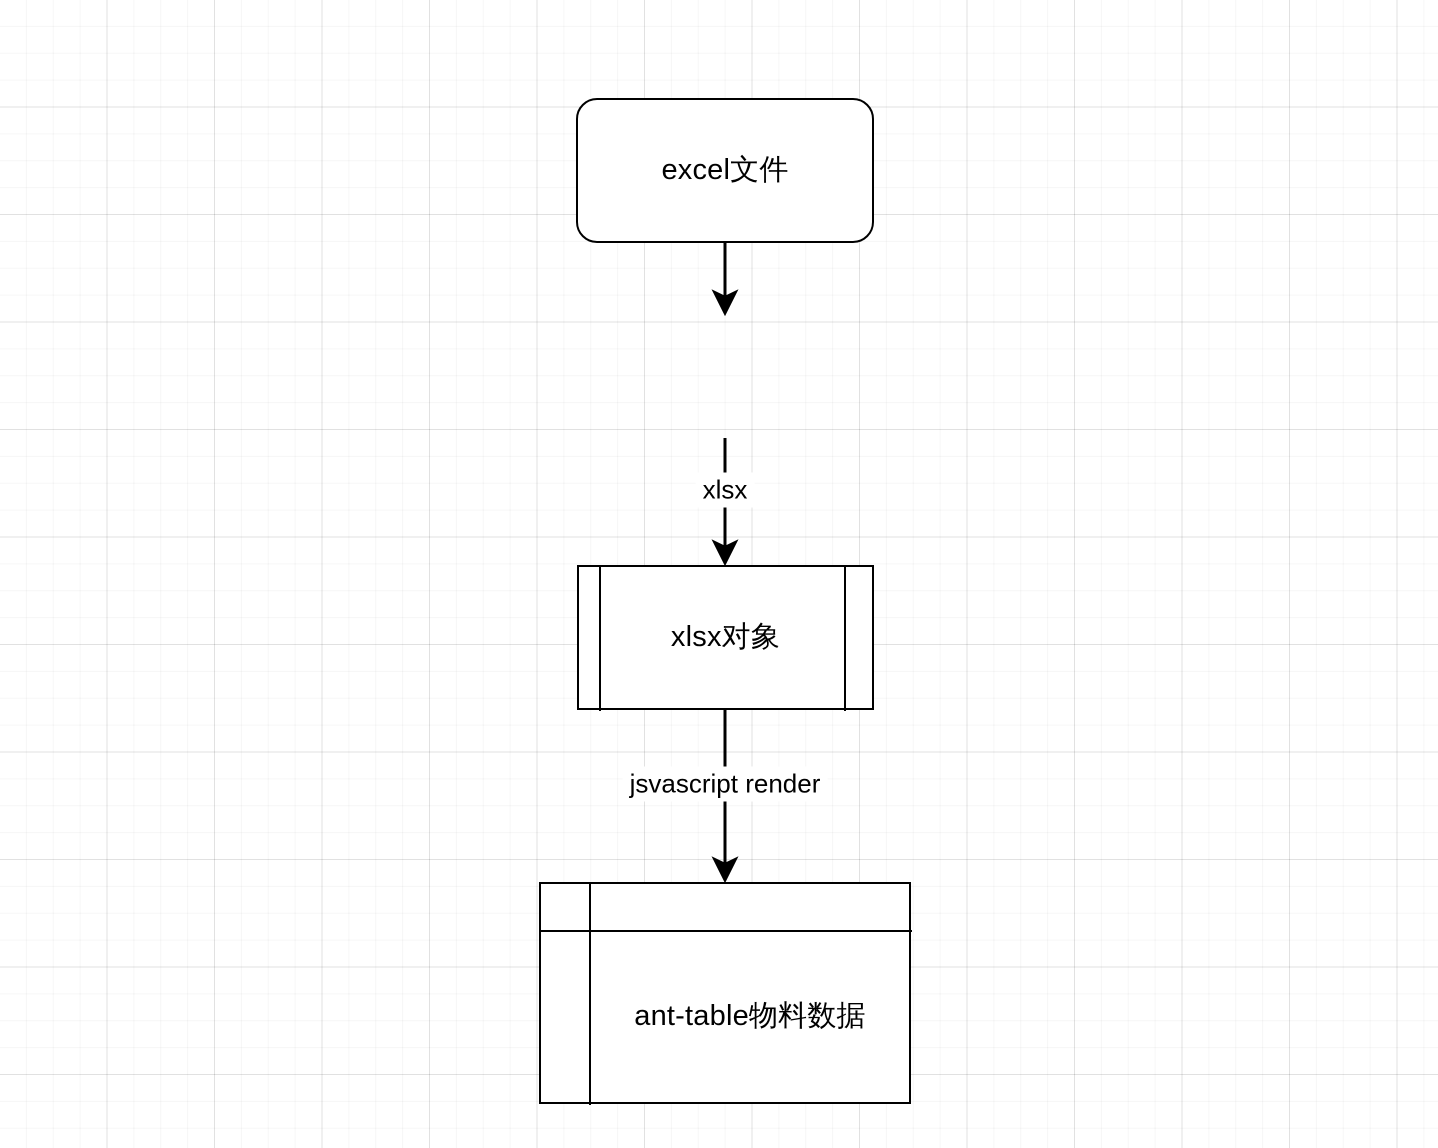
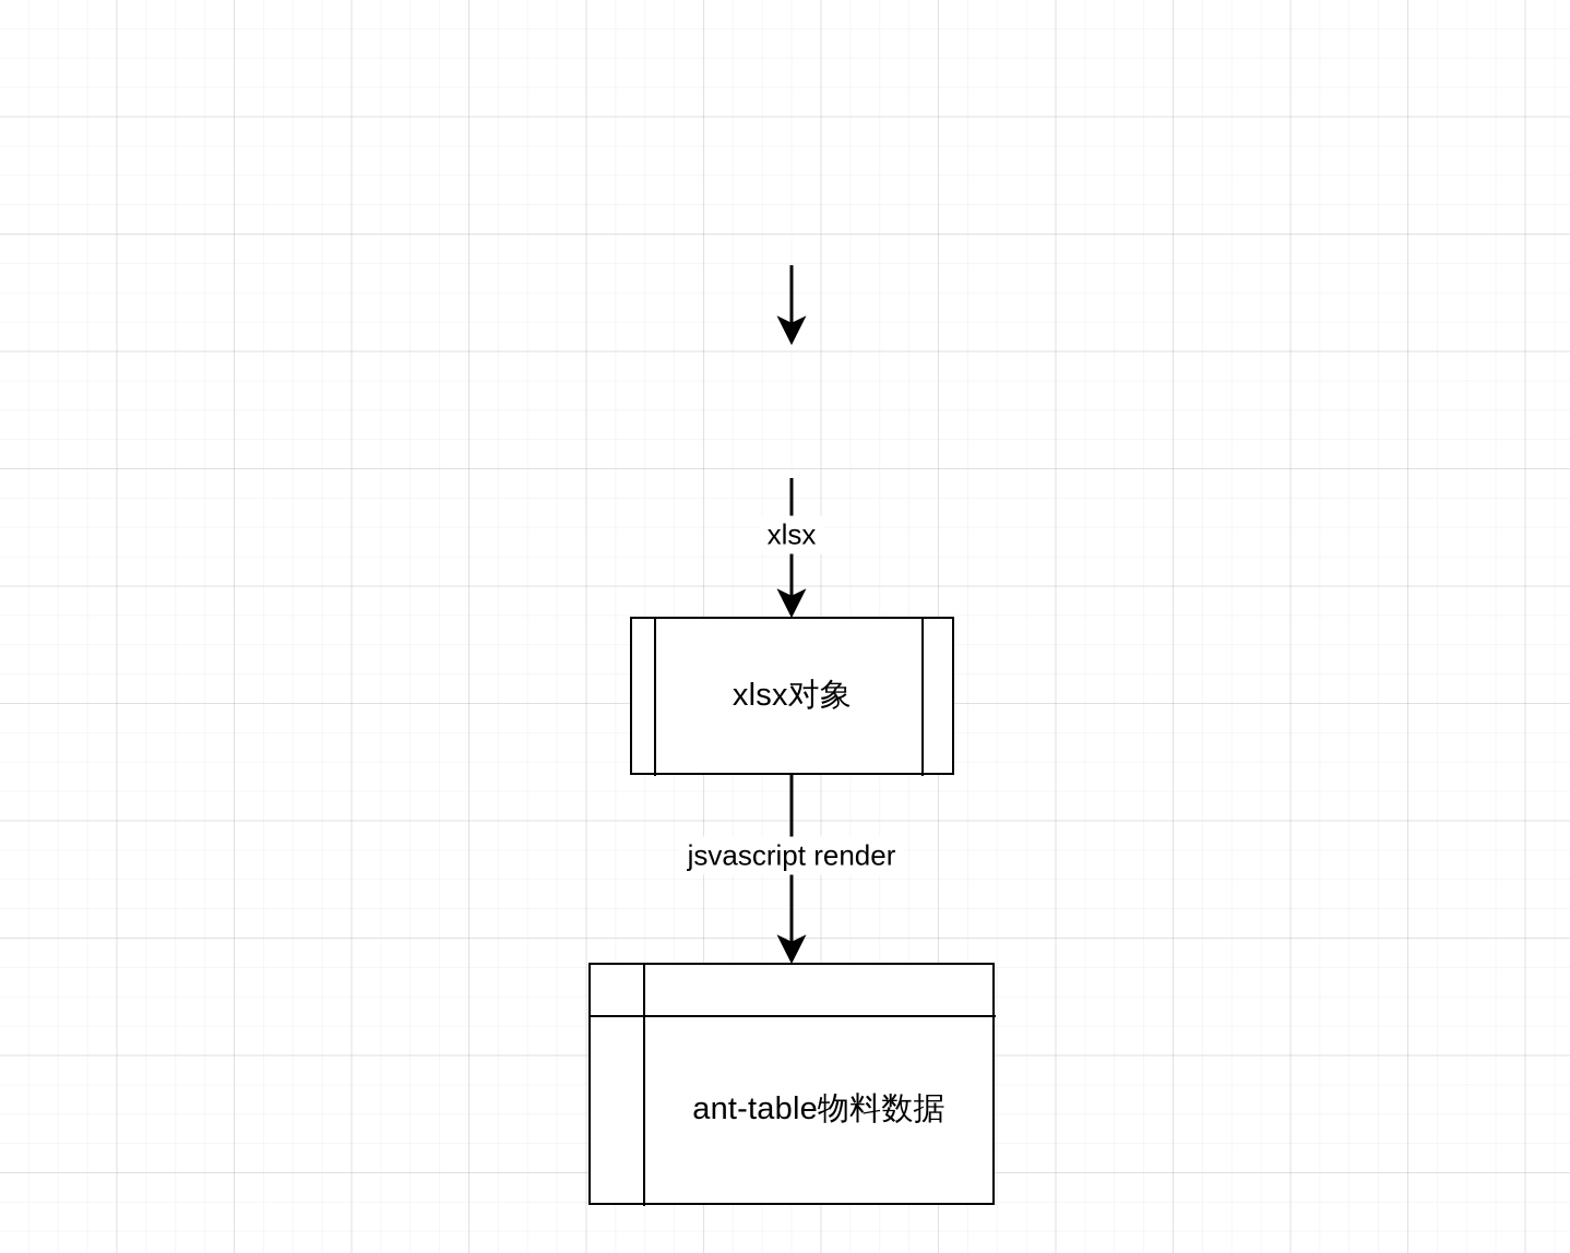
- excel文件
  xlsx对象
  ant-table物料数据
  xlsx
  jsvascript render
